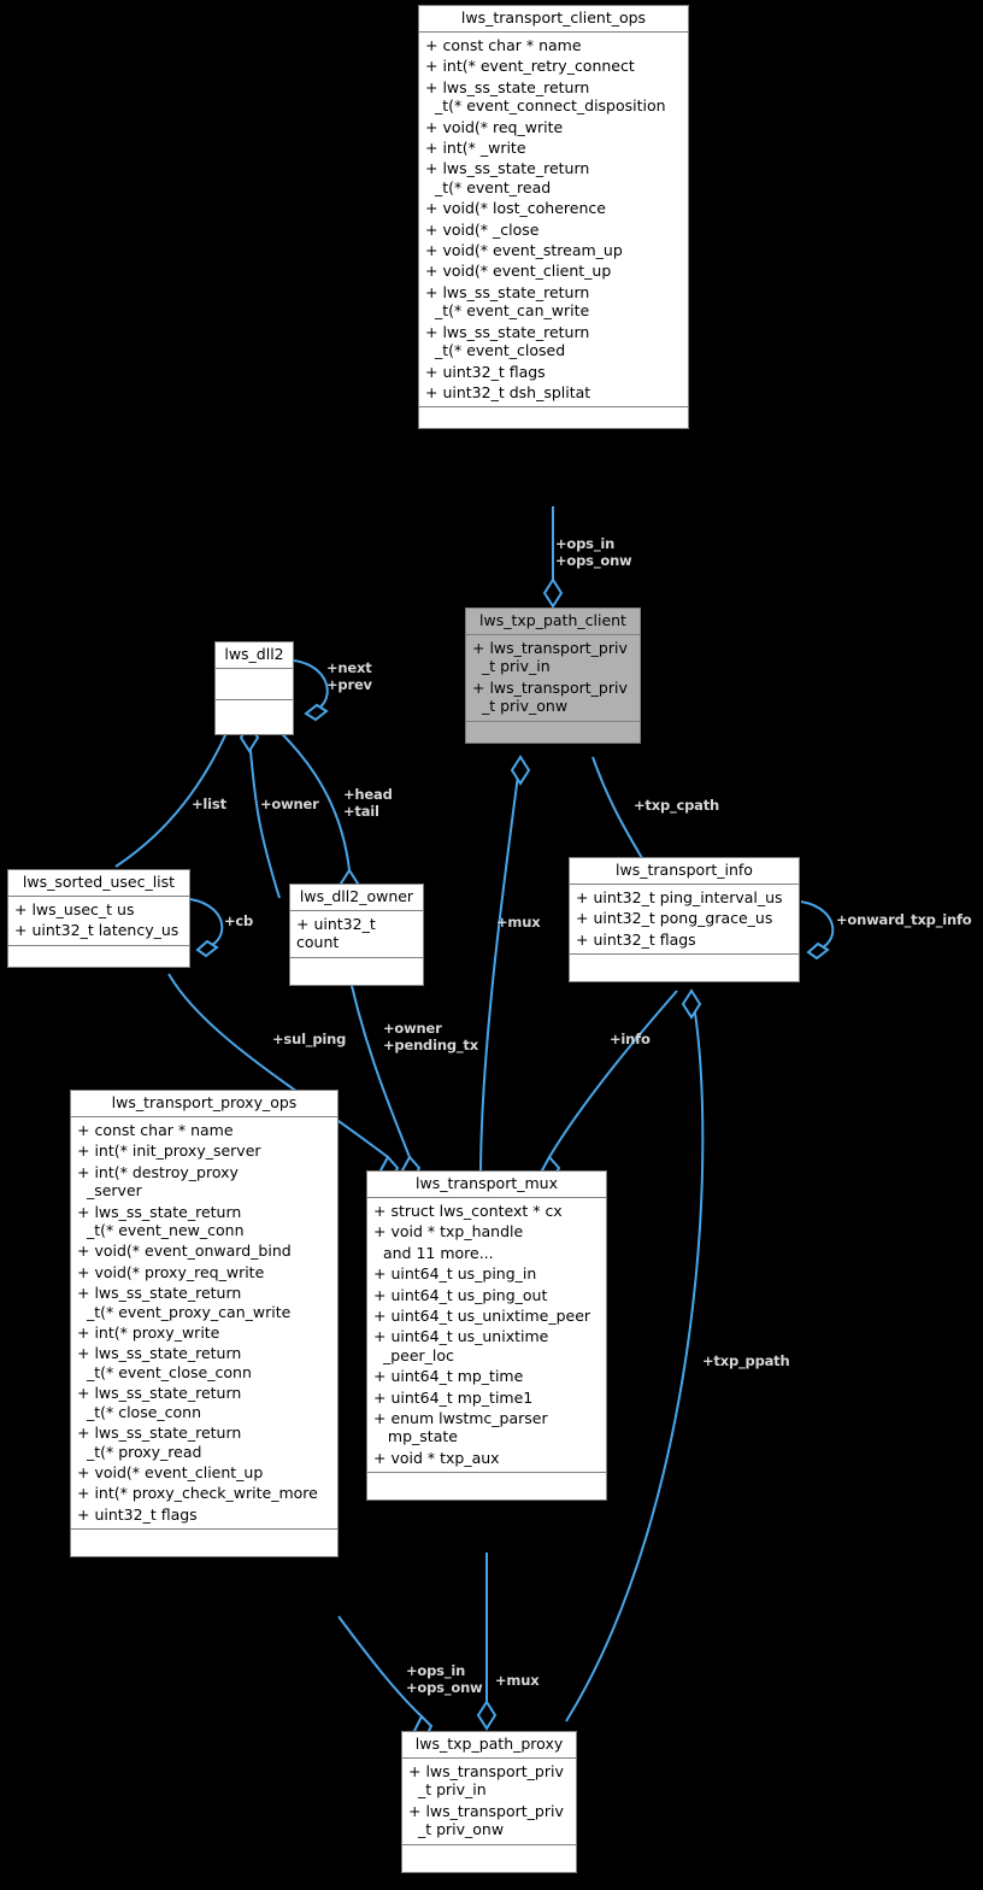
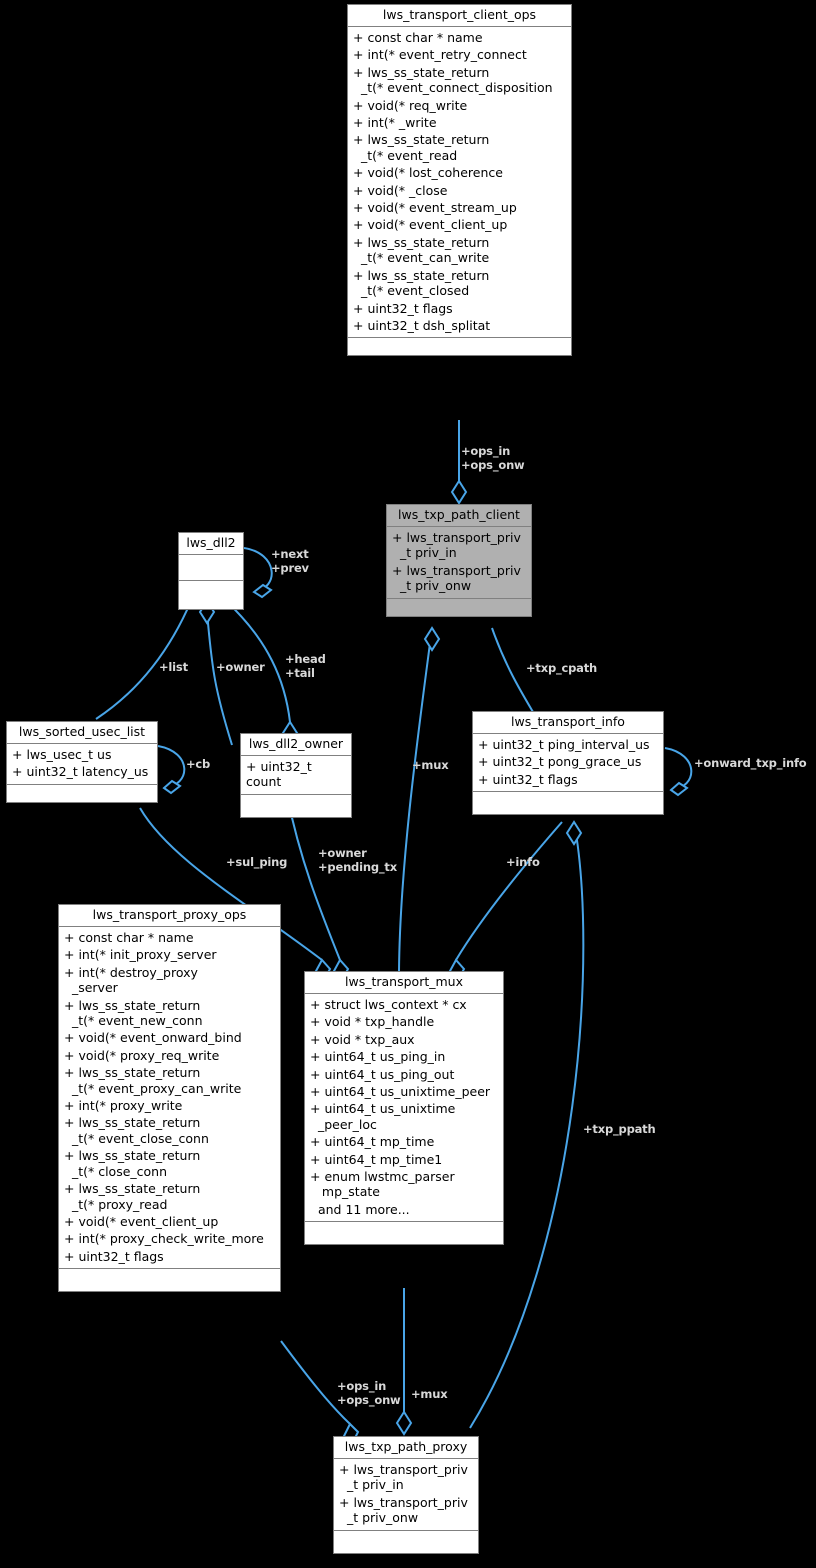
  lws_transport_client_ops
  + const char * name
  + int(* event_retry_connect
  + lws_ss_state_return
  _t(* event_connect_disposition
  + void(* req_write
  + int(* _write
  + lws_ss_state_return
  _t(* event_read
  + void(* lost_coherence
  + void(* _close
  + void(* event_stream_up
  + void(* event_client_up
  + lws_ss_state_return
  _t(* event_can_write
  + lws_ss_state_return
  _t(* event_closed
  + uint32_t flags
  + uint32_t dsh_splitat
  lws_txp_path_client
  + lws_transport_priv
  _t priv_in
  + lws_transport_priv
  _t priv_onw
  lws_dll2
  lws_sorted_usec_list
  + lws_usec_t us
  + uint32_t latency_us
  lws_dll2_owner
  + uint32_t count
  lws_transport_info
  + uint32_t ping_interval_us
  + uint32_t pong_grace_us
  + uint32_t flags
  lws_transport_proxy_ops
  + const char * name
  + int(* init_proxy_server
  + int(* destroy_proxy
  _server
  + lws_ss_state_return
  _t(* event_new_conn
  + void(* event_onward_bind
  + void(* proxy_req_write
  + lws_ss_state_return
  _t(* event_proxy_can_write
  + int(* proxy_write
  + lws_ss_state_return
  _t(* event_close_conn
  + lws_ss_state_return
  _t(* close_conn
  + lws_ss_state_return
  _t(* proxy_read
  + void(* event_client_up
  + int(* proxy_check_write_more
  + uint32_t flags
  lws_transport_mux
  + struct lws_context * cx
  + void * txp_handle
- and 11 more...
+ + void * txp_aux
  + uint64_t us_ping_in
  + uint64_t us_ping_out
  + uint64_t us_unixtime_peer
  + uint64_t us_unixtime
  _peer_loc
  + uint64_t mp_time
  + uint64_t mp_time1
  + enum lwstmc_parser
  mp_state
- + void * txp_aux
+ and 11 more...
  lws_txp_path_proxy
  + lws_transport_priv
  _t priv_in
  + lws_transport_priv
  _t priv_onw
  +ops_in
  +ops_onw
  +next
  +prev
  +list
  +owner
  +head
  +tail
  +cb
  +txp_cpath
  +onward_txp_info
  +mux
  +sul_ping
  +owner
  +pending_tx
  +info
  +txp_ppath
  +ops_in
  +ops_onw
  +mux
